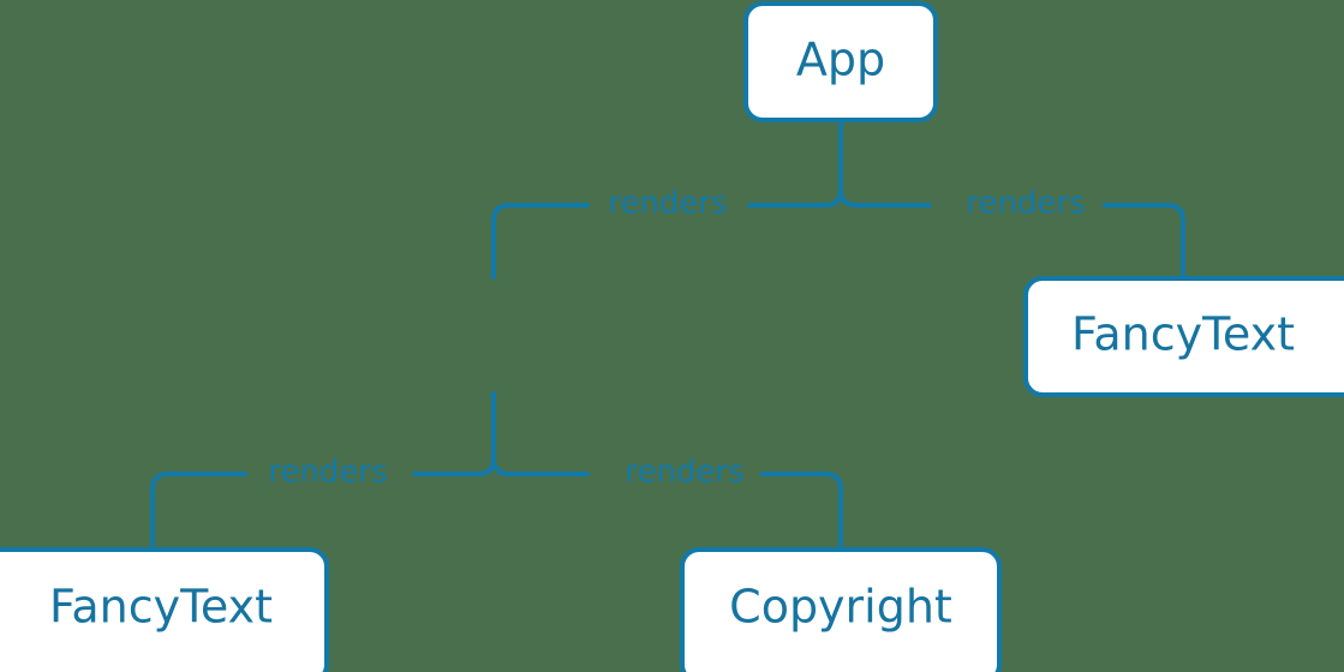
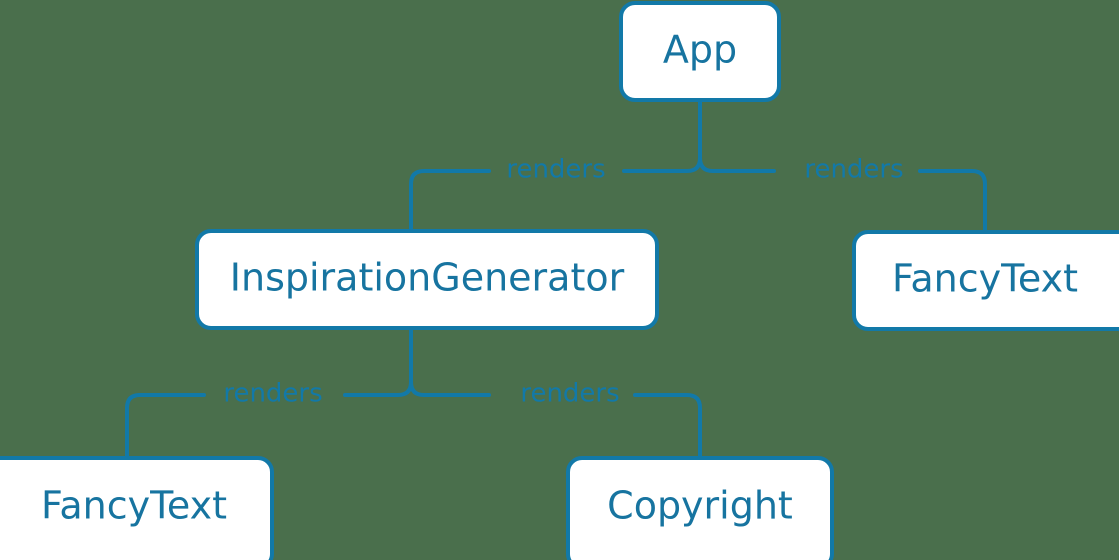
  renders
  renders
  renders
  renders
  App
+ InspirationGenerator
  FancyText
  FancyText
  Copyright
